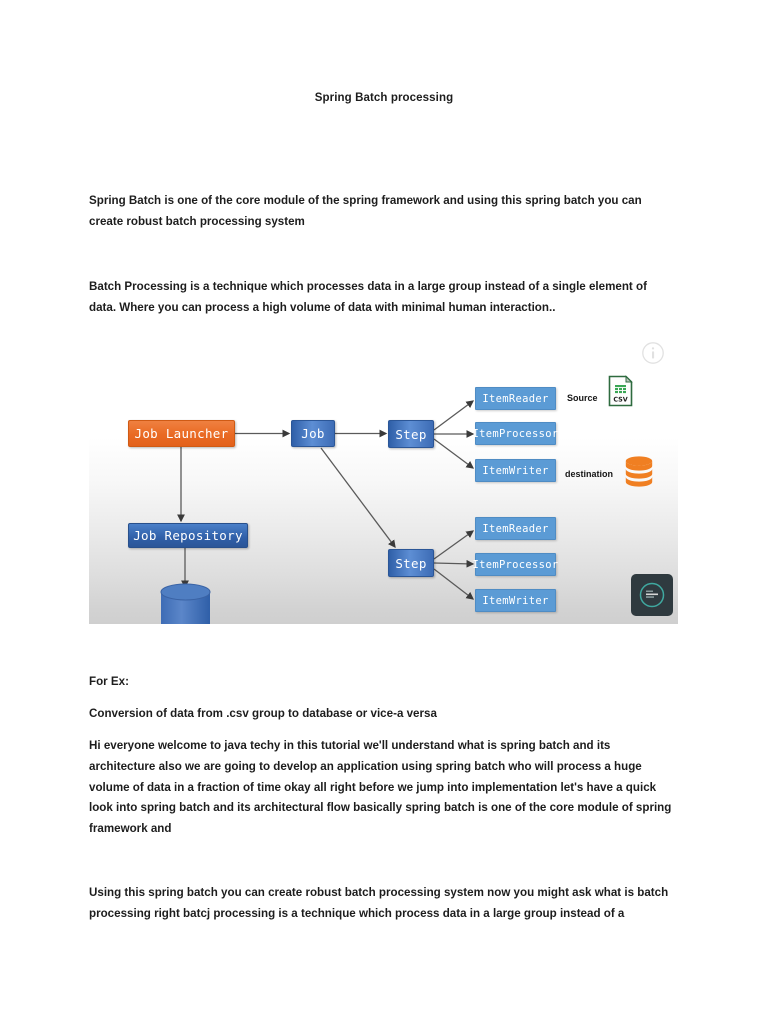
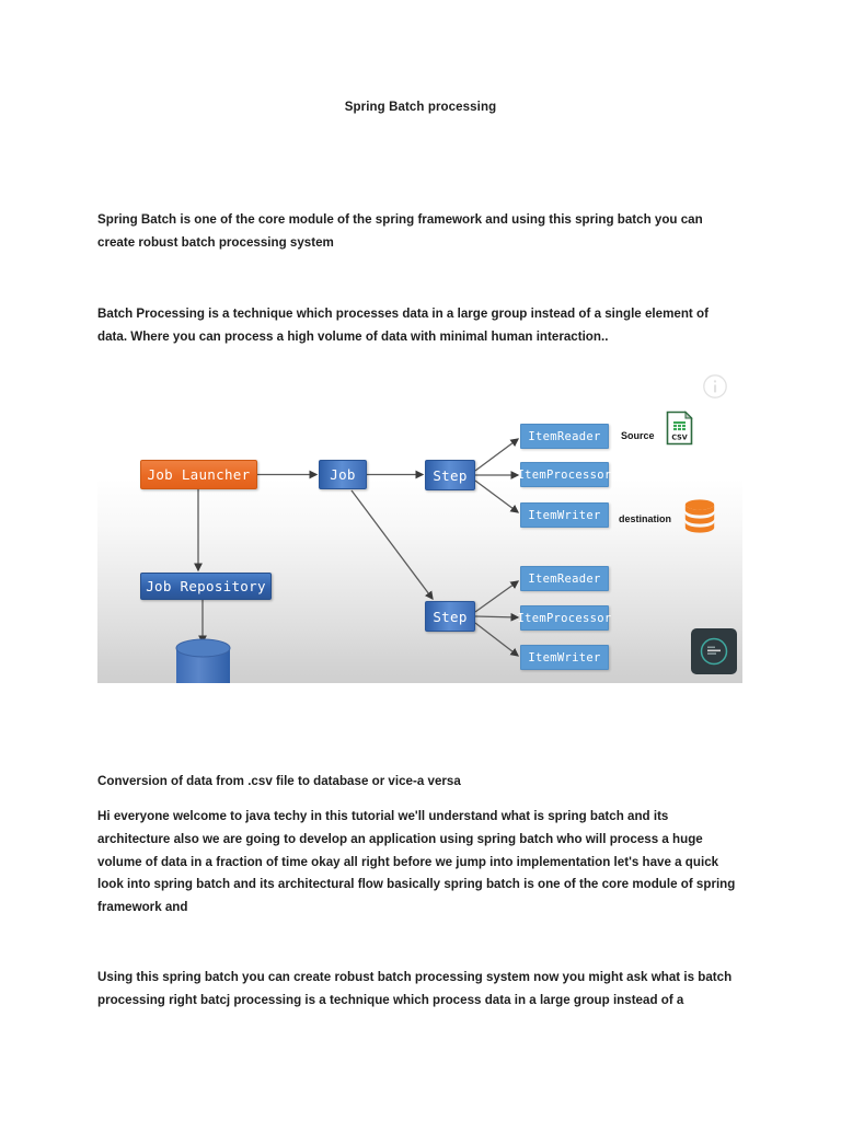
  Spring Batch processing
  Spring Batch is one of the core module of the spring framework and using this spring batch you can create robust batch processing system
  Batch Processing is a technique which processes data in a large group instead of a single element of data. Where you can process a high volume of data with minimal human interaction..
  Job Launcher
  Job
  Step
  Step
  Job Repository
  ItemReader
  ItemProcessor
  ItemWriter
  ItemReader
  ItemProcessor
  ItemWriter
  Source
  destination
  CSV
- For Ex:
- Conversion of data from .csv group to database or vice-a versa
+ Conversion of data from .csv file to database or vice-a versa
  Hi everyone welcome to java techy in this tutorial we'll understand what is spring batch and its architecture also we are going to develop an application using spring batch who will process a huge volume of data in a fraction of time okay all right before we jump into implementation let's have a quick look into spring batch and its architectural flow basically spring batch is one of the core module of spring framework and
  Using this spring batch you can create robust batch processing system now you might ask what is batch processing right batcj processing is a technique which process data in a large group instead of a
